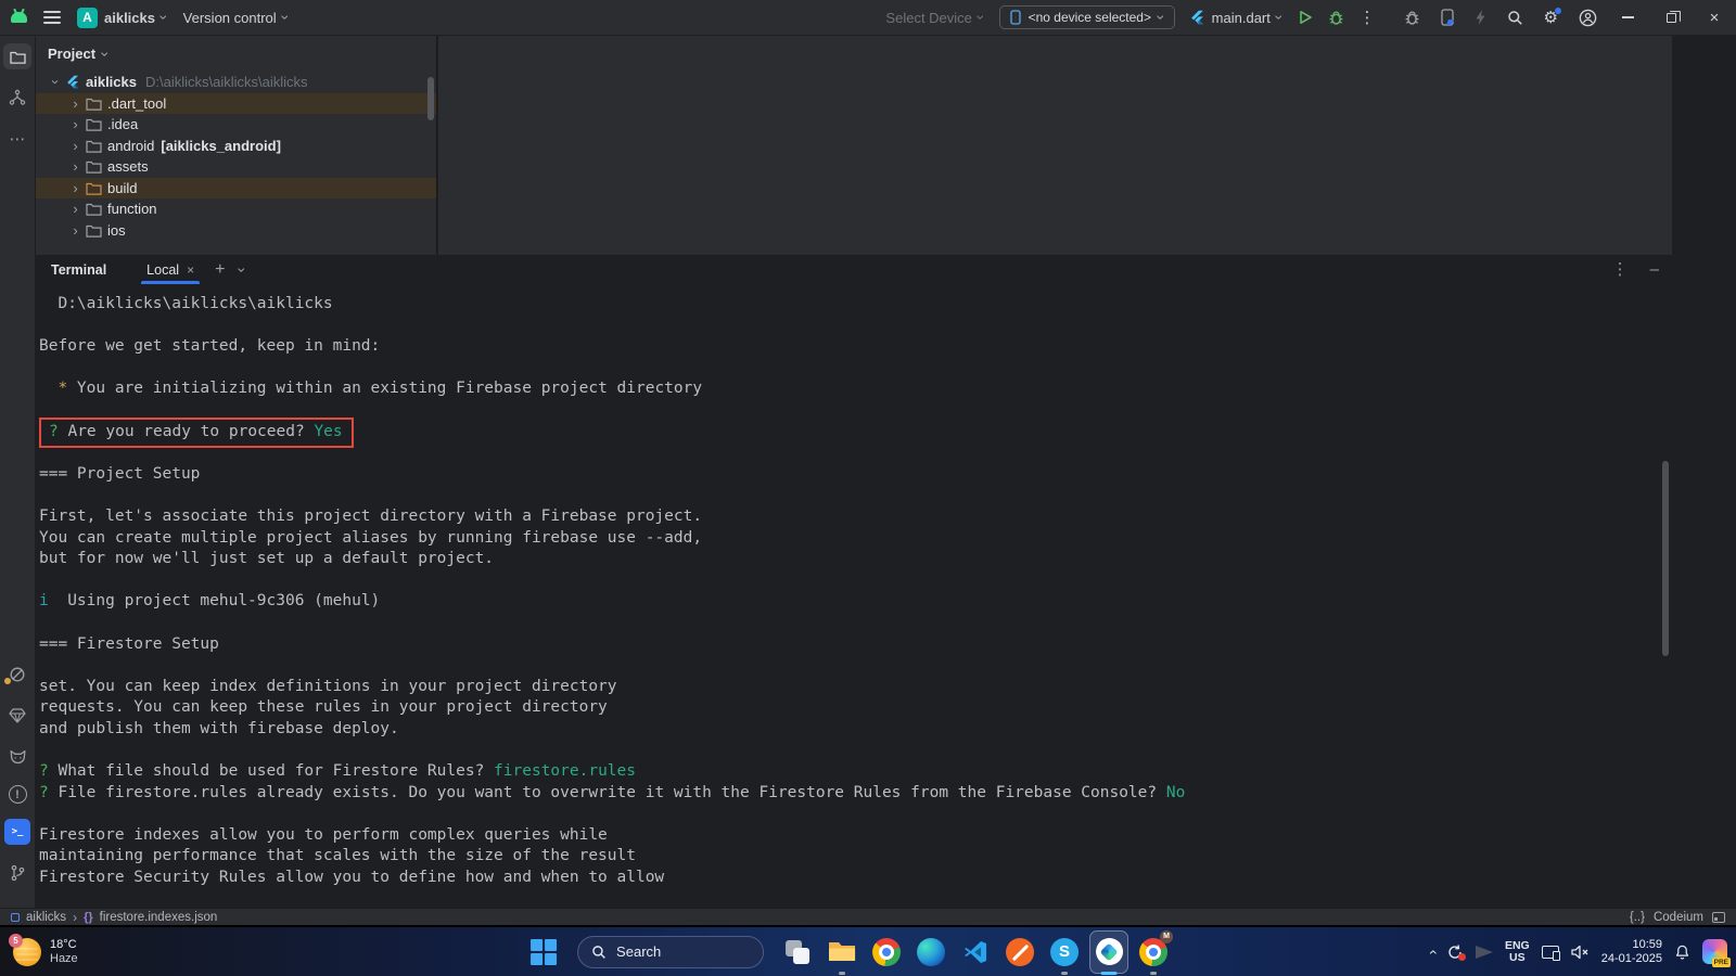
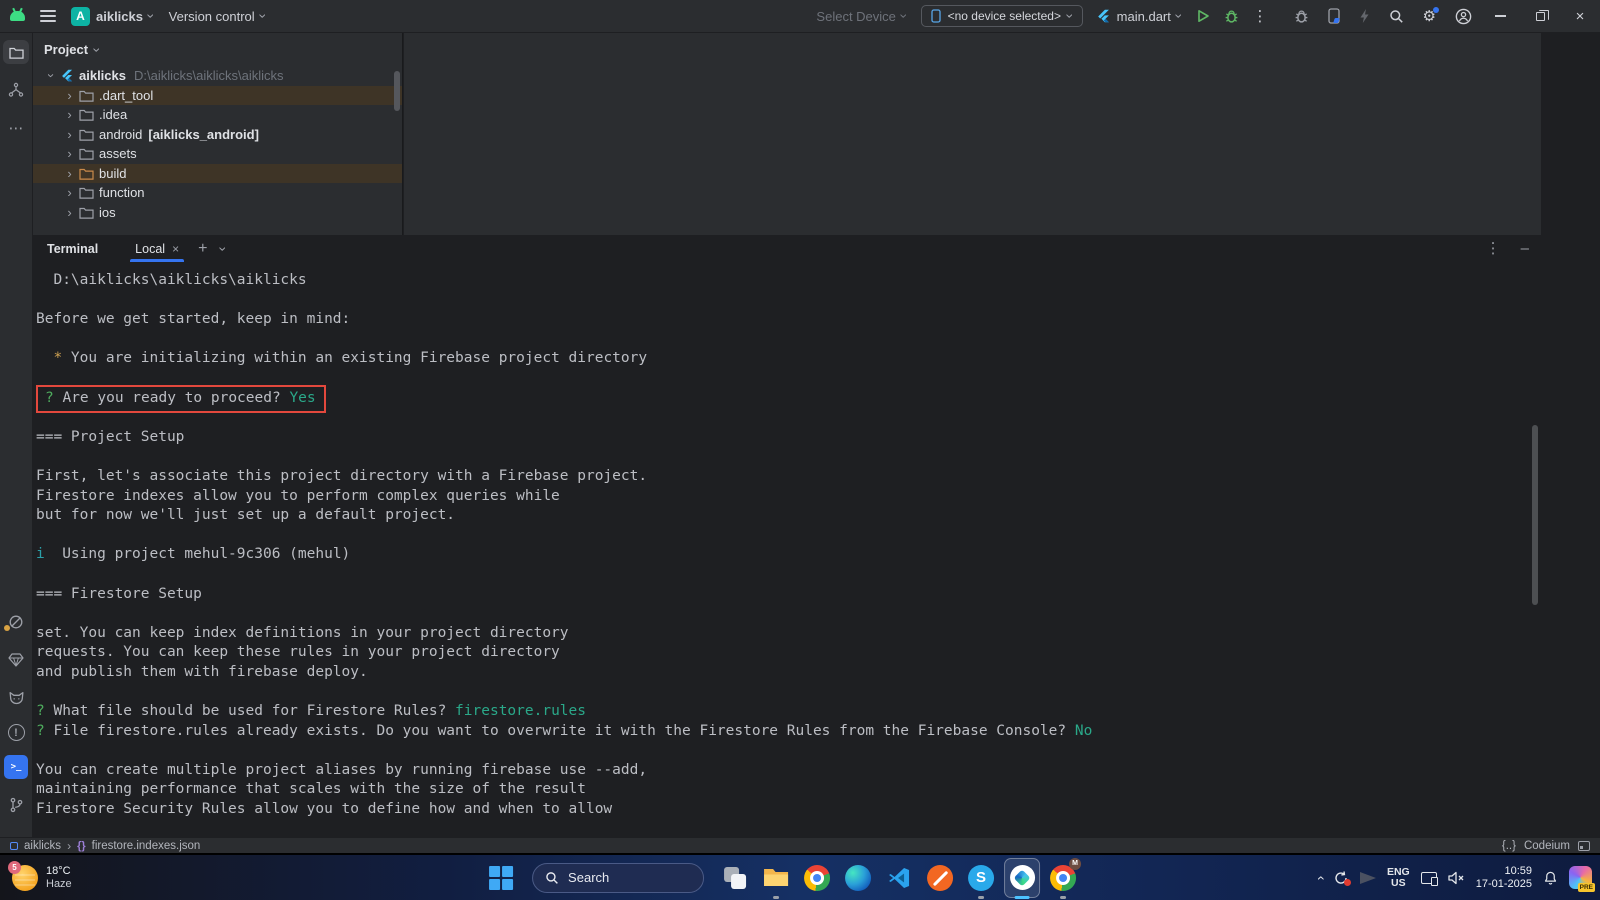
  A
  aiklicks
  Version control
  Select Device
  <no device selected>
  main.dart
  ⋮
  ⚙
  ×
  ⋯
  !
  >_
  Project
  aiklicks
  D:\aiklicks\aiklicks\aiklicks
  ›
  .dart_tool
  ›
  .idea
  ›
  android
  [aiklicks_android]
  ›
  assets
  ›
  build
  ›
  function
  ›
  ios
  Terminal
  Local
  ×
  +
  ⋮
  –
  D:\aiklicks\aiklicks\aiklicks
  Before we get started, keep in mind:
  * You are initializing within an existing Firebase project directory
  ? Are you ready to proceed? Yes
  === Project Setup
  First, let's associate this project directory with a Firebase project.
- You can create multiple project aliases by running firebase use --add,
+ Firestore indexes allow you to perform complex queries while
  but for now we'll just set up a default project.
  i Using project mehul-9c306 (mehul)
  === Firestore Setup
  set. You can keep index definitions in your project directory
  requests. You can keep these rules in your project directory
  and publish them with firebase deploy.
  ? What file should be used for Firestore Rules? firestore.rules
  ? File firestore.rules already exists. Do you want to overwrite it with the Firestore Rules from the Firebase Console? No
- Firestore indexes allow you to perform complex queries while
+ You can create multiple project aliases by running firebase use --add,
  maintaining performance that scales with the size of the result
  Firestore Security Rules allow you to define how and when to allow
  aiklicks
  ›
  {}
  firestore.indexes.json
  {..}
  Codeium
  5
  18°C
  Haze
  Search
  S
  ENG
  US
  10:59
- 24-01-2025
+ 17-01-2025
